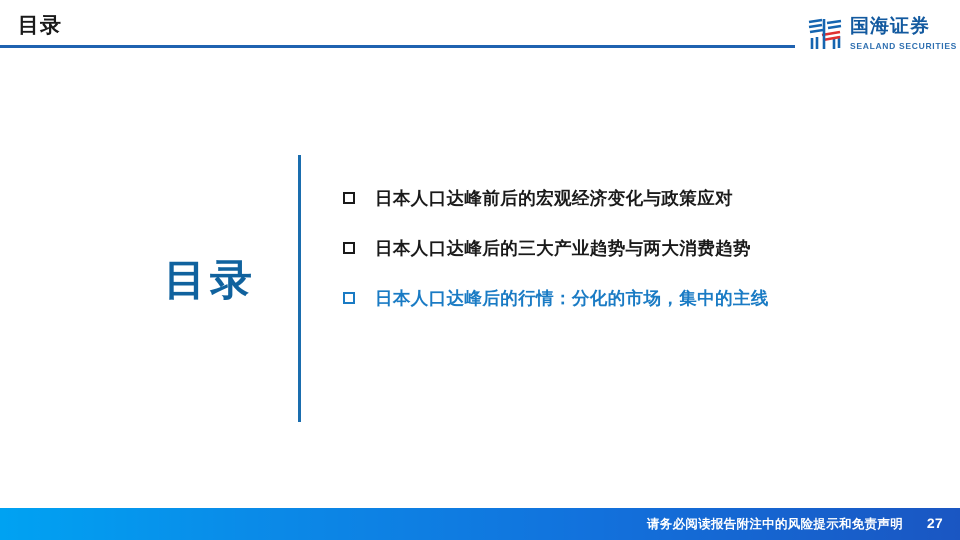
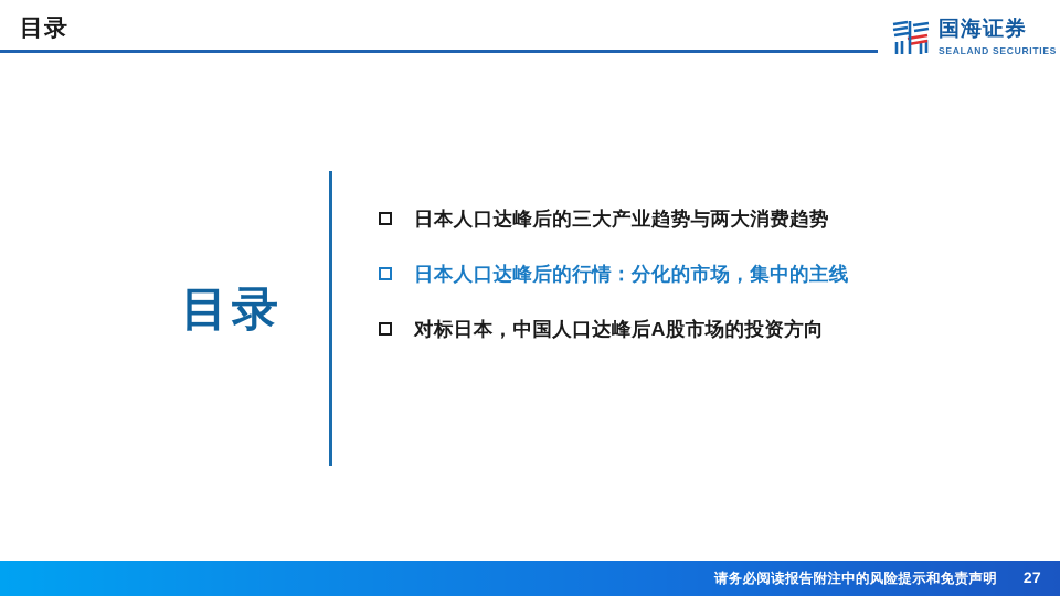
  目录
  国海证券
  SEALAND SECURITIES
  目录
- 日本人口达峰前后的宏观经济变化与政策应对
  日本人口达峰后的三大产业趋势与两大消费趋势
  日本人口达峰后的行情：分化的市场，集中的主线
+ 对标日本，中国人口达峰后A股市场的投资方向
  请务必阅读报告附注中的风险提示和免责声明
  27
